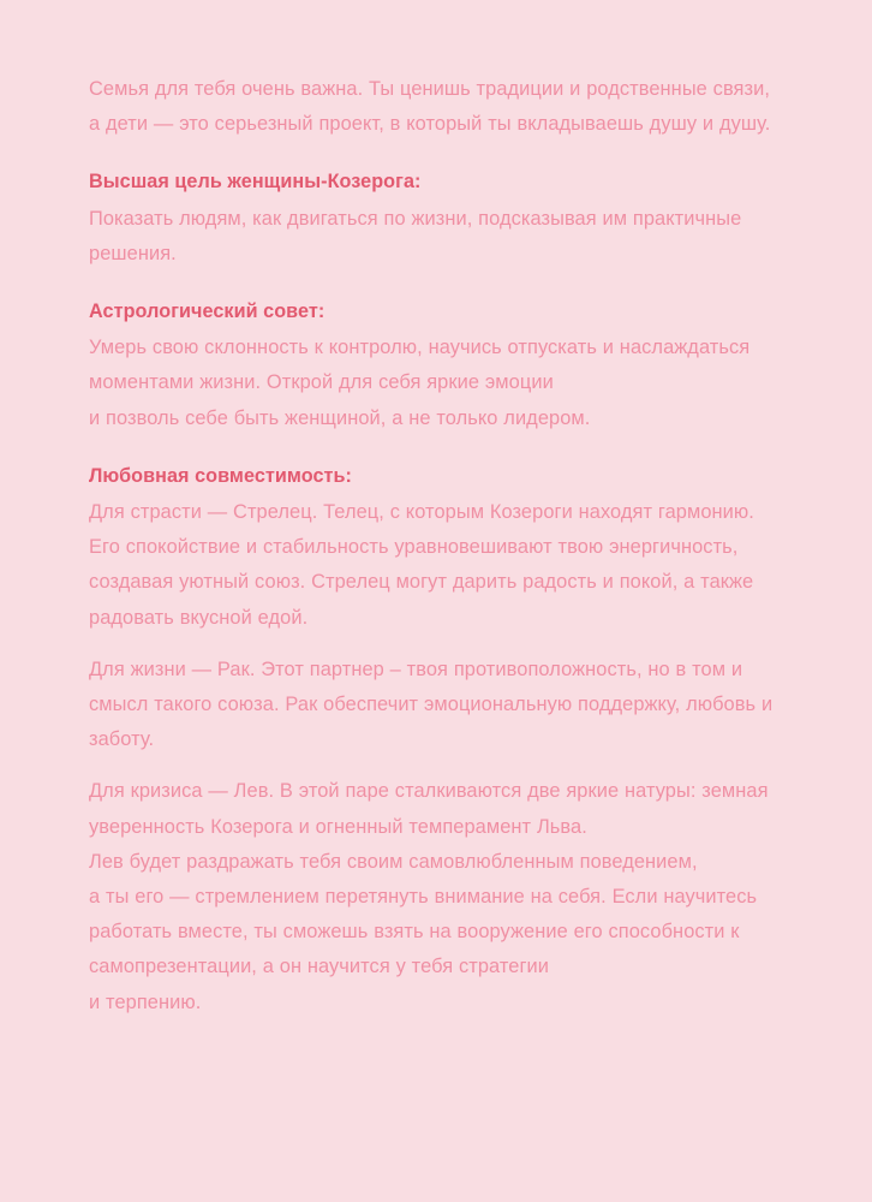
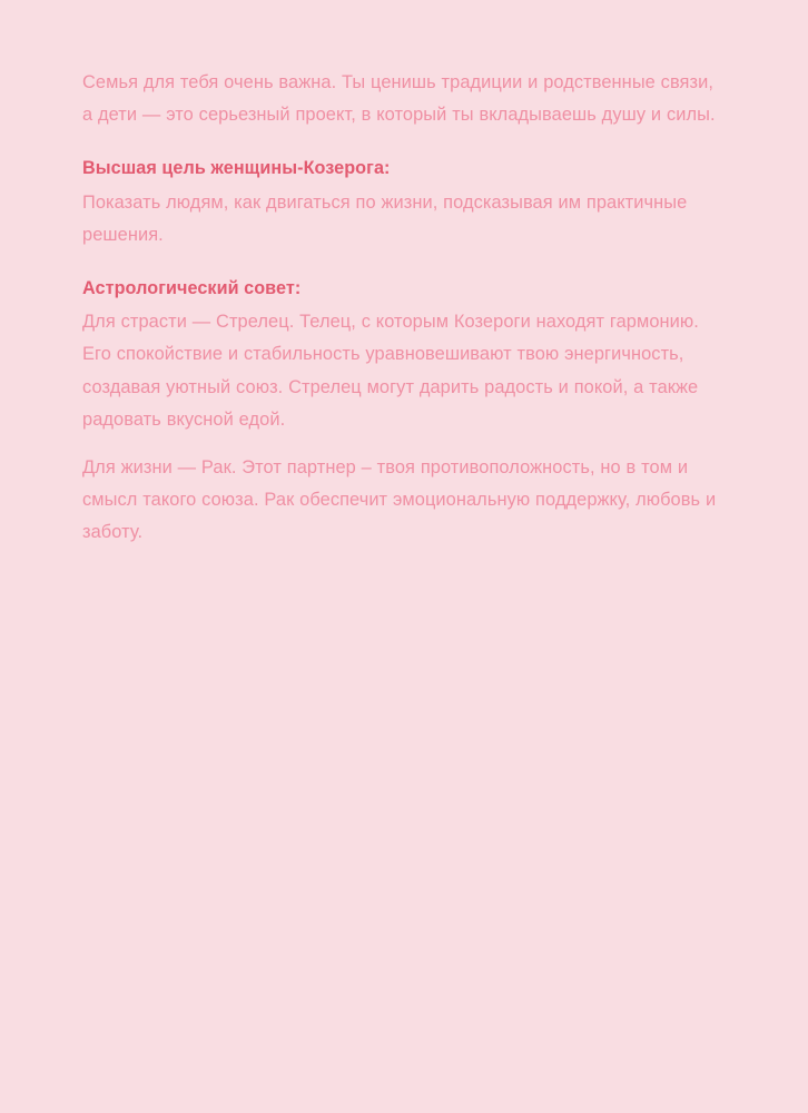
- Семья для тебя очень важна. Ты ценишь традиции и родственные связи, а дети — это серьезный проект, в который ты вкладываешь душу и душу.
+ Семья для тебя очень важна. Ты ценишь традиции и родственные связи, а дети — это серьезный проект, в который ты вкладываешь душу и силы.
  Высшая цель женщины-Козерога:
  Показать людям, как двигаться по жизни, подсказывая им практичные решения.
  Астрологический совет:
- Умерь свою склонность к контролю, научись отпускать и наслаждаться моментами жизни. Открой для себя яркие эмоции
- и позволь себе быть женщиной, а не только лидером.
- Любовная совместимость:
  Для страсти — Стрелец. Телец, с которым Козероги находят гармонию. Его спокойствие и стабильность уравновешивают твою энергичность, создавая уютный союз. Стрелец могут дарить радость и покой, а также радовать вкусной едой.
  Для жизни — Рак. Этот партнер – твоя противоположность, но в том и смысл такого союза. Рак обеспечит эмоциональную поддержку, любовь и заботу.
- Для кризиса — Лев. В этой паре сталкиваются две яркие натуры: земная уверенность Козерога и огненный темперамент Льва.
- Лев будет раздражать тебя своим самовлюбленным поведением,
- а ты его — стремлением перетянуть внимание на себя. Если научитесь работать вместе, ты сможешь взять на вооружение его способности к самопрезентации, а он научится у тебя стратегии
- и терпению.
